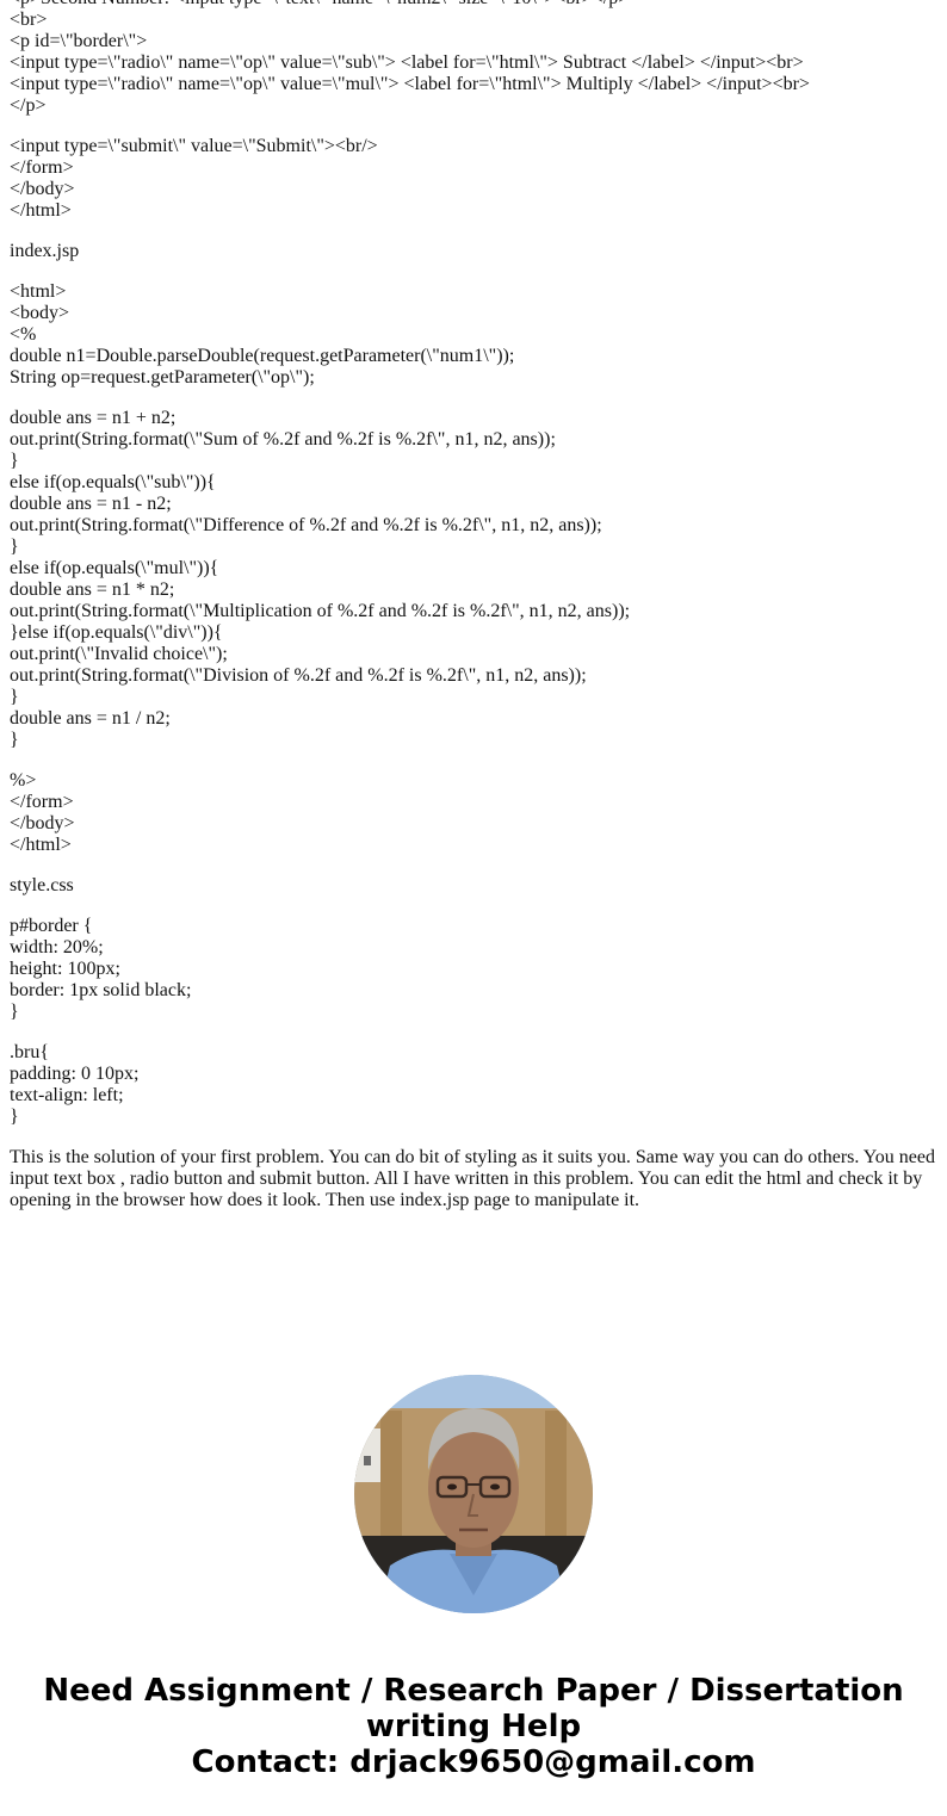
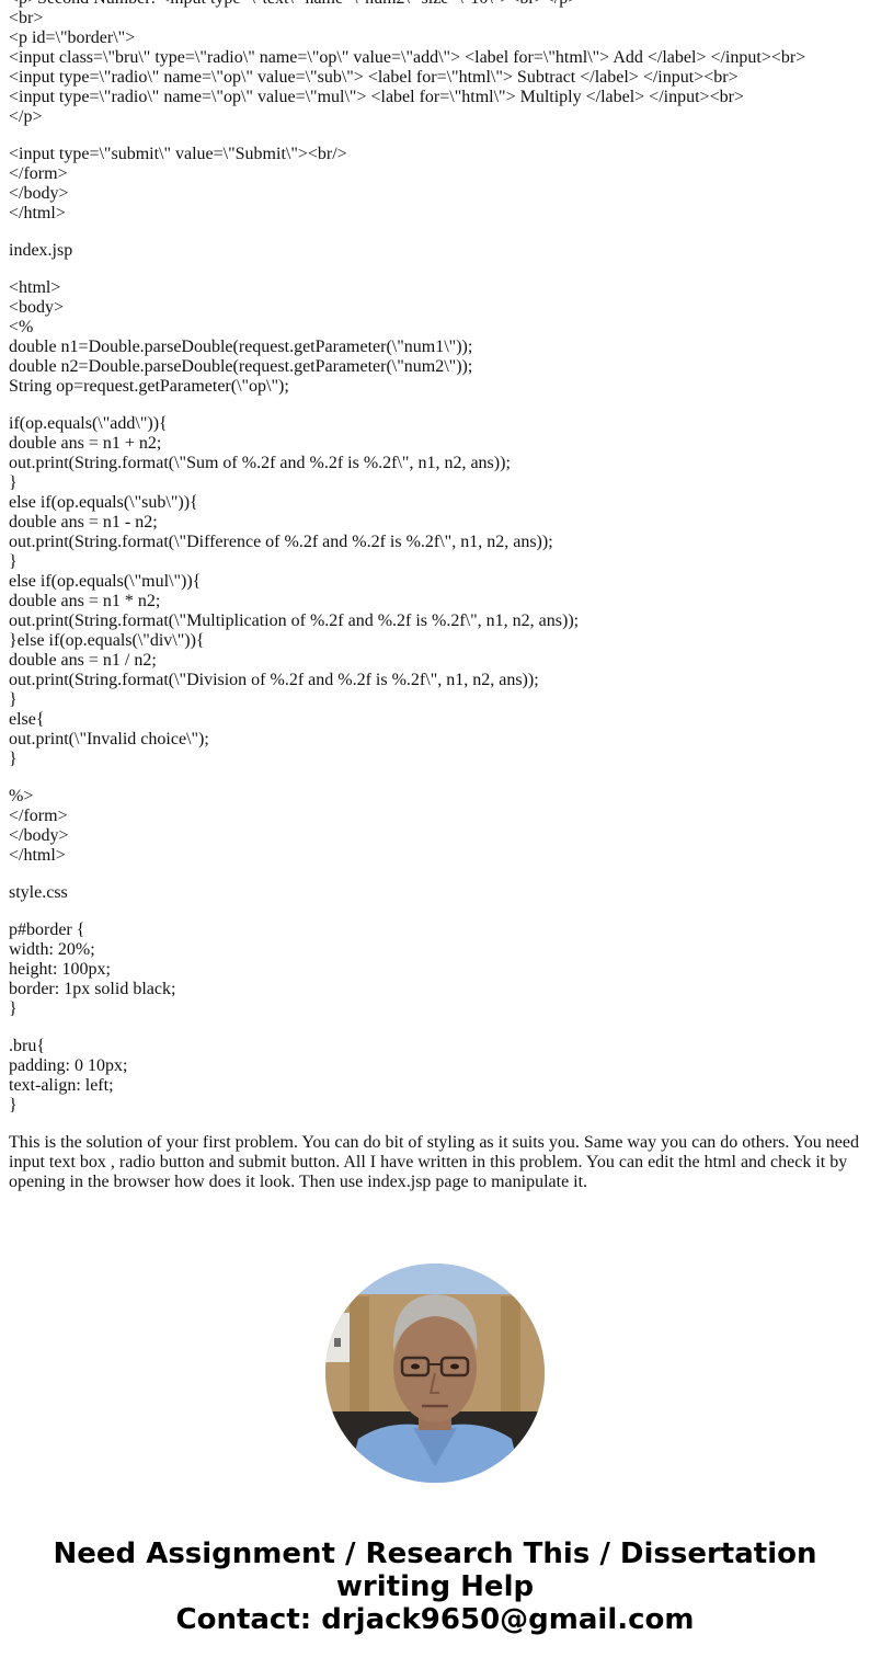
  <br>
  <p id=\"border\">
+ <input class=\"bru\" type=\"radio\" name=\"op\" value=\"add\"> <label for=\"html\"> Add </label> </input><br>
  <input type=\"radio\" name=\"op\" value=\"sub\"> <label for=\"html\"> Subtract </label> </input><br>
  <input type=\"radio\" name=\"op\" value=\"mul\"> <label for=\"html\"> Multiply </label> </input><br>
  </p>
  <input type=\"submit\" value=\"Submit\"><br/>
  </form>
  </body>
  </html>
  index.jsp
  <html>
  <body>
  <%
  double n1=Double.parseDouble(request.getParameter(\"num1\"));
+ double n2=Double.parseDouble(request.getParameter(\"num2\"));
  String op=request.getParameter(\"op\");
+ if(op.equals(\"add\")){
  double ans = n1 + n2;
  out.print(String.format(\"Sum of %.2f and %.2f is %.2f\", n1, n2, ans));
  }
  else if(op.equals(\"sub\")){
  double ans = n1 - n2;
  out.print(String.format(\"Difference of %.2f and %.2f is %.2f\", n1, n2, ans));
  }
  else if(op.equals(\"mul\")){
  double ans = n1 * n2;
  out.print(String.format(\"Multiplication of %.2f and %.2f is %.2f\", n1, n2, ans));
  }else if(op.equals(\"div\")){
- out.print(\"Invalid choice\");
+ double ans = n1 / n2;
  out.print(String.format(\"Division of %.2f and %.2f is %.2f\", n1, n2, ans));
  }
+ else{
- double ans = n1 / n2;
+ out.print(\"Invalid choice\");
  }
  %>
  </form>
  </body>
  </html>
  style.css
  p#border {
  width: 20%;
  height: 100px;
  border: 1px solid black;
  }
  .bru{
  padding: 0 10px;
  text-align: left;
  }
  This is the solution of your first problem. You can do bit of styling as it suits you. Same way you can do others. You need input text box , radio button and submit button. All I have written in this problem. You can edit the html and check it by opening in the browser how does it look. Then use index.jsp page to manipulate it.
- Need Assignment / Research Paper / Dissertation
+ Need Assignment / Research This / Dissertation
  writing Help
  Contact: drjack9650@gmail.com
